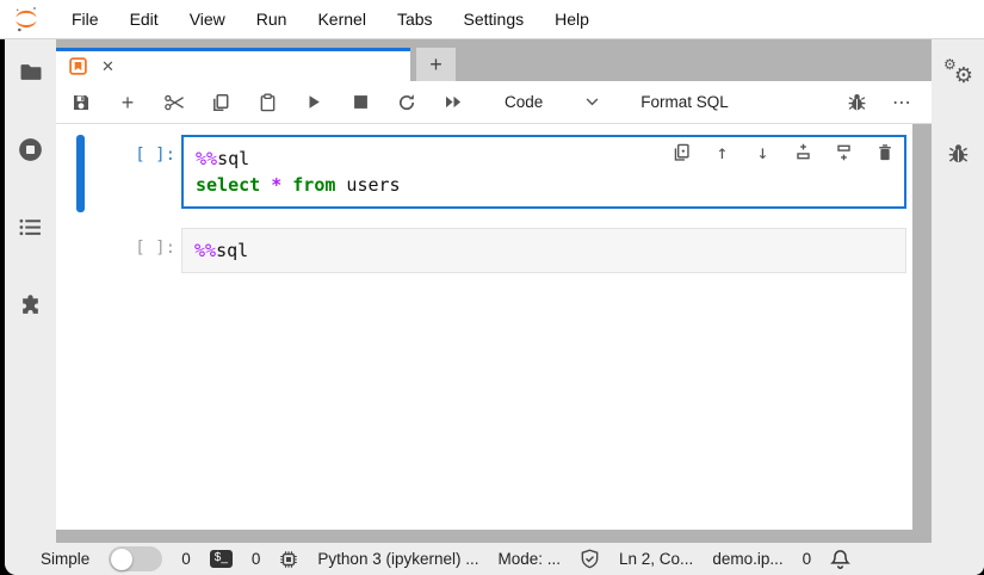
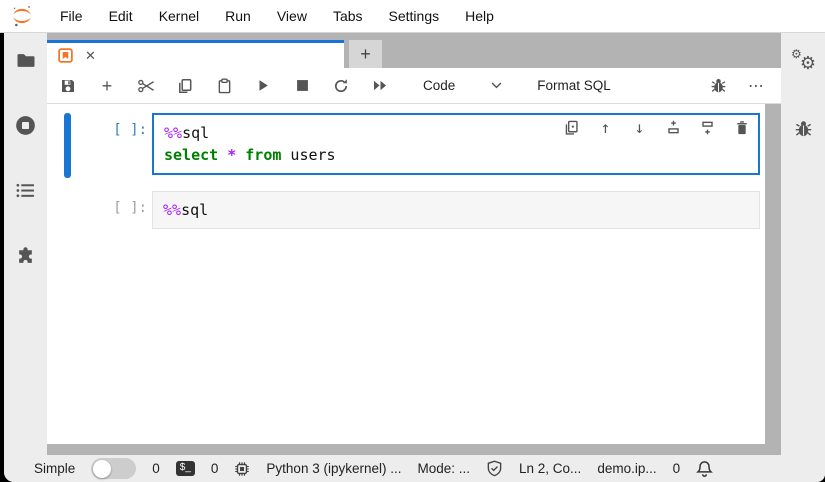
  File
  Edit
- View
+ Kernel
  Run
- Kernel
+ View
  Tabs
  Settings
  Help
  ⚙
  ⚙
  ✕
  +
  +
  Code
  Format SQL
  ⋯
  [ ]:
  %%sql
  select * from users
  ↑
  ↓
  [ ]:
  %%sql
  Simple
  0
  $_
  0
  Python 3 (ipykernel) ...
  Mode: ...
  Ln 2, Co...
  demo.ip...
  0
